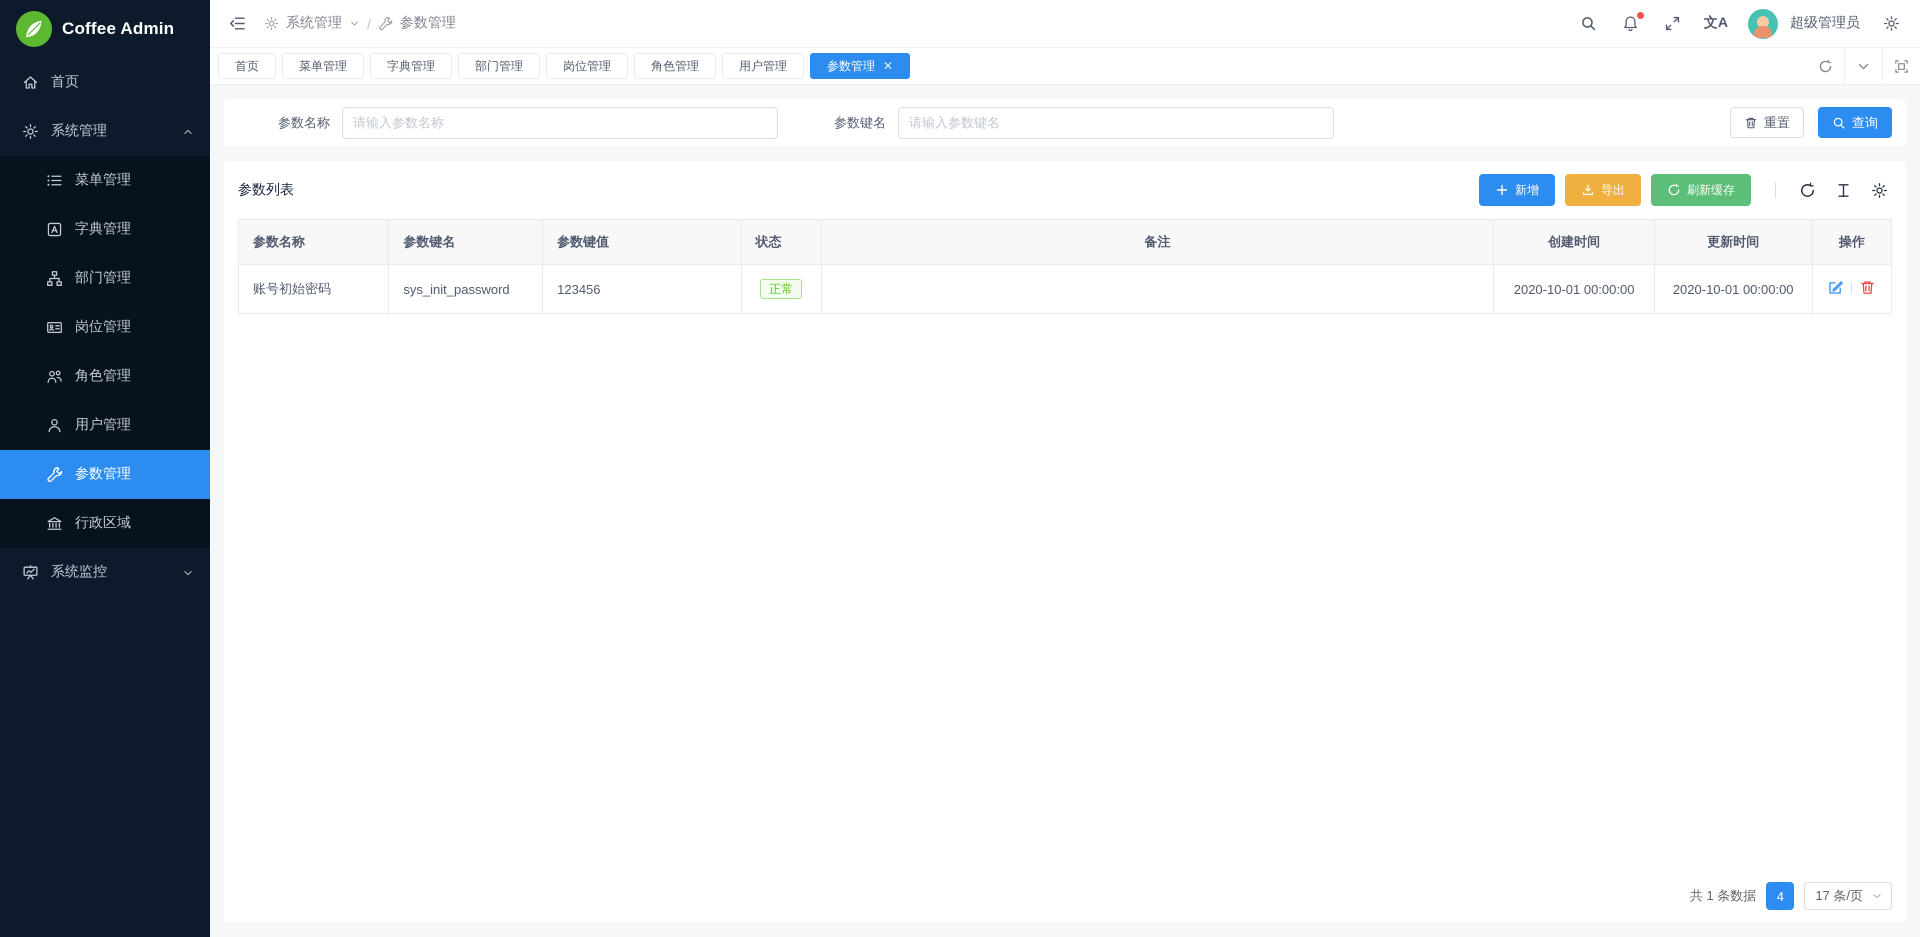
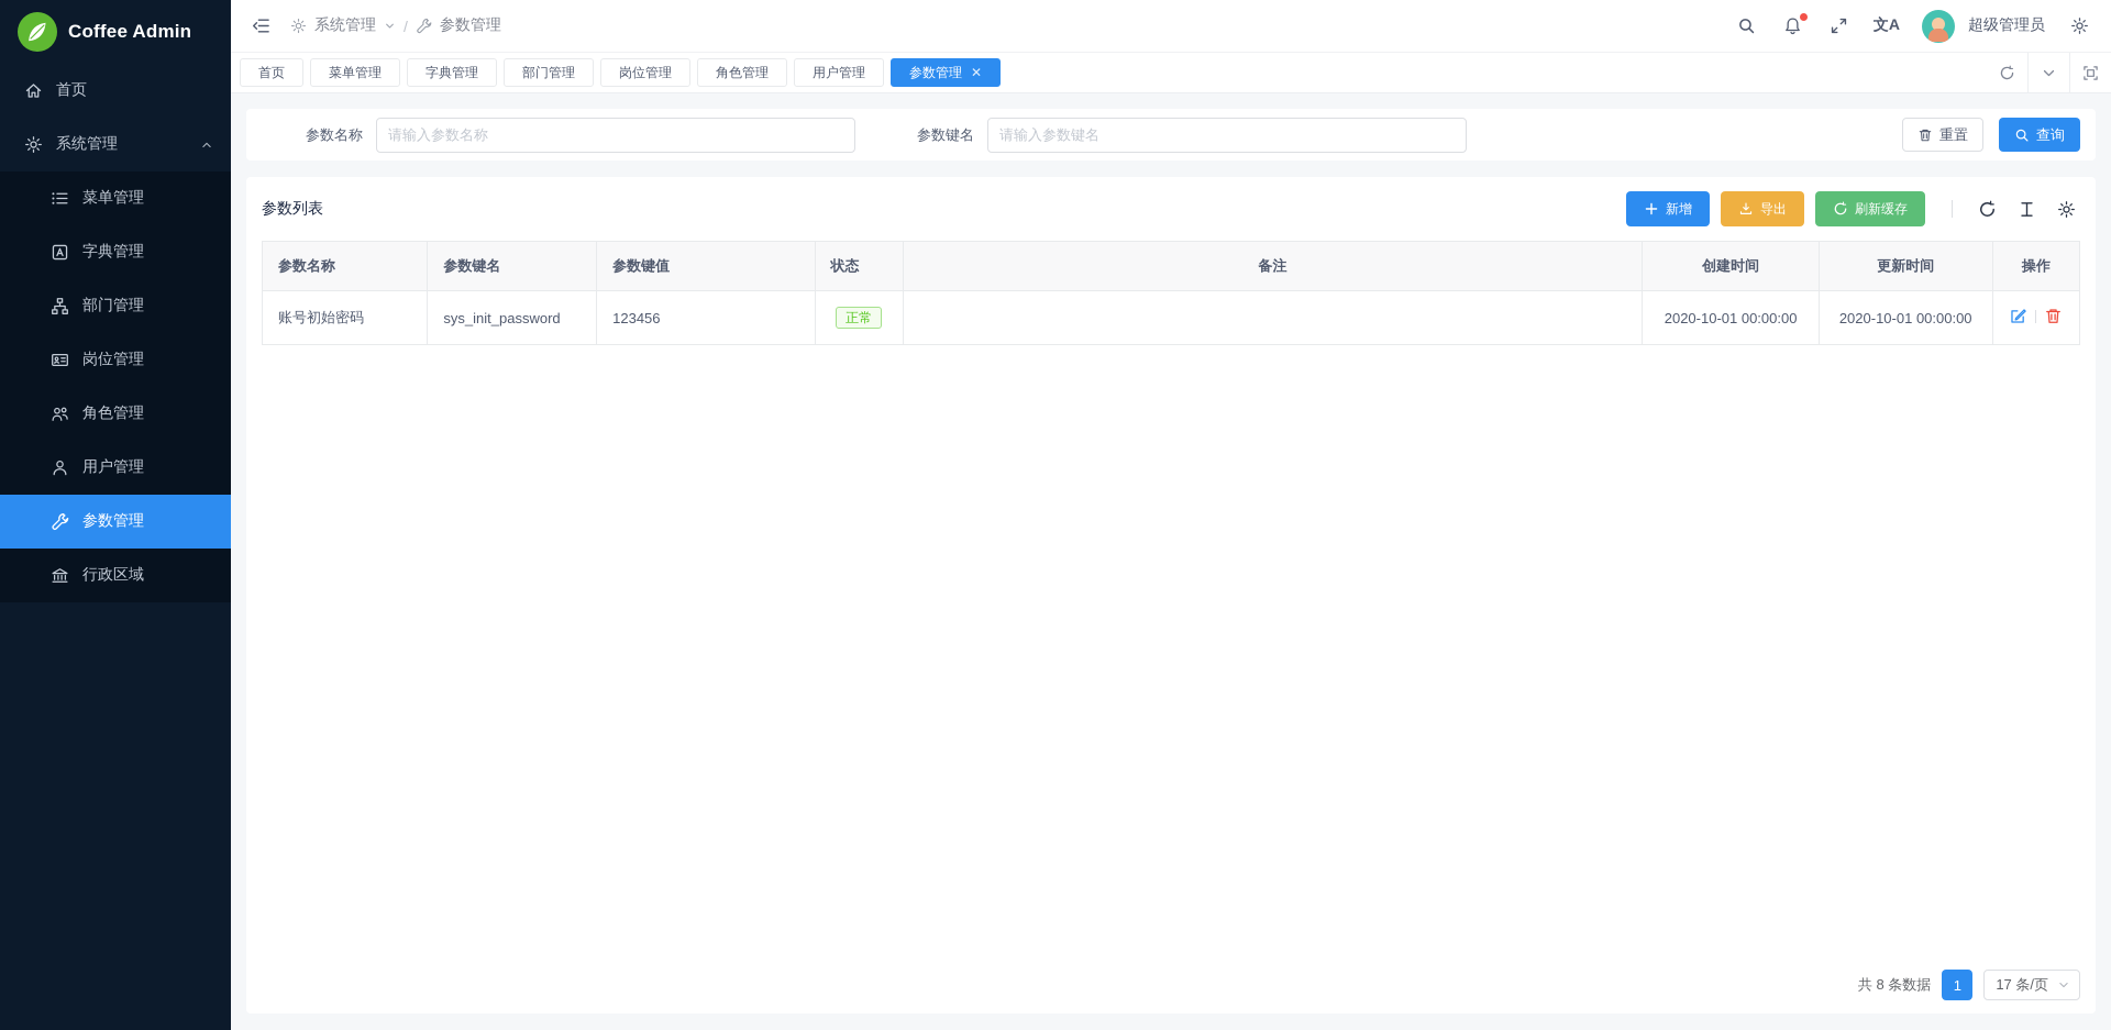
  Coffee Admin
  首页
  系统管理
  菜单管理
  字典管理
  部门管理
  岗位管理
  角色管理
  用户管理
  参数管理
  行政区域
- 系统监控
  系统管理
  /
  参数管理
  文A
  超级管理员
  首页
  菜单管理
  字典管理
  部门管理
  岗位管理
  角色管理
  用户管理
  参数管理
  ✕
  参数名称
  请输入参数名称
  参数键名
  请输入参数键名
  重置
  查询
  参数列表
  新增
  导出
  刷新缓存
  参数名称	参数键名	参数键值	状态	备注	创建时间	更新时间	操作
  账号初始密码	sys_init_password	123456	正常		2020-10-01 00:00:00	2020-10-01 00:00:00
- 共 1 条数据
+ 共 8 条数据
- 4
+ 1
  17 条/页
